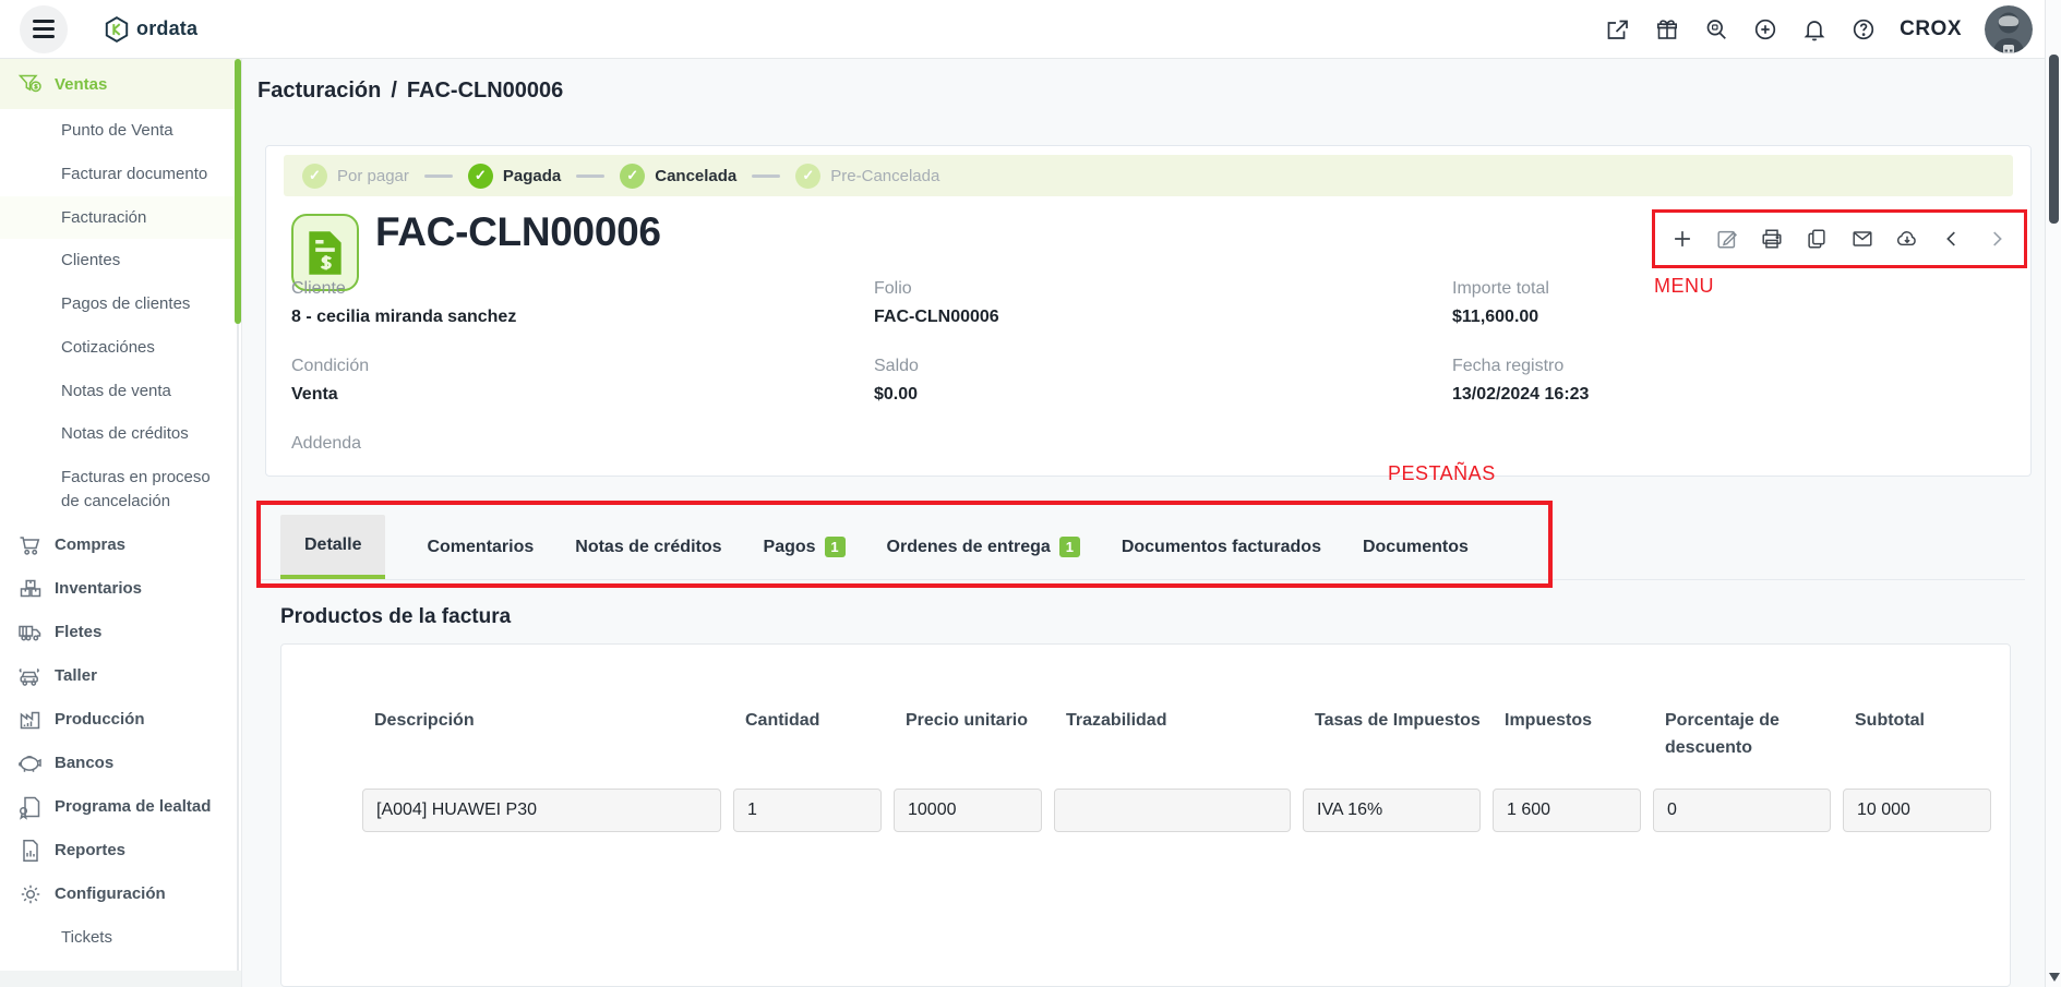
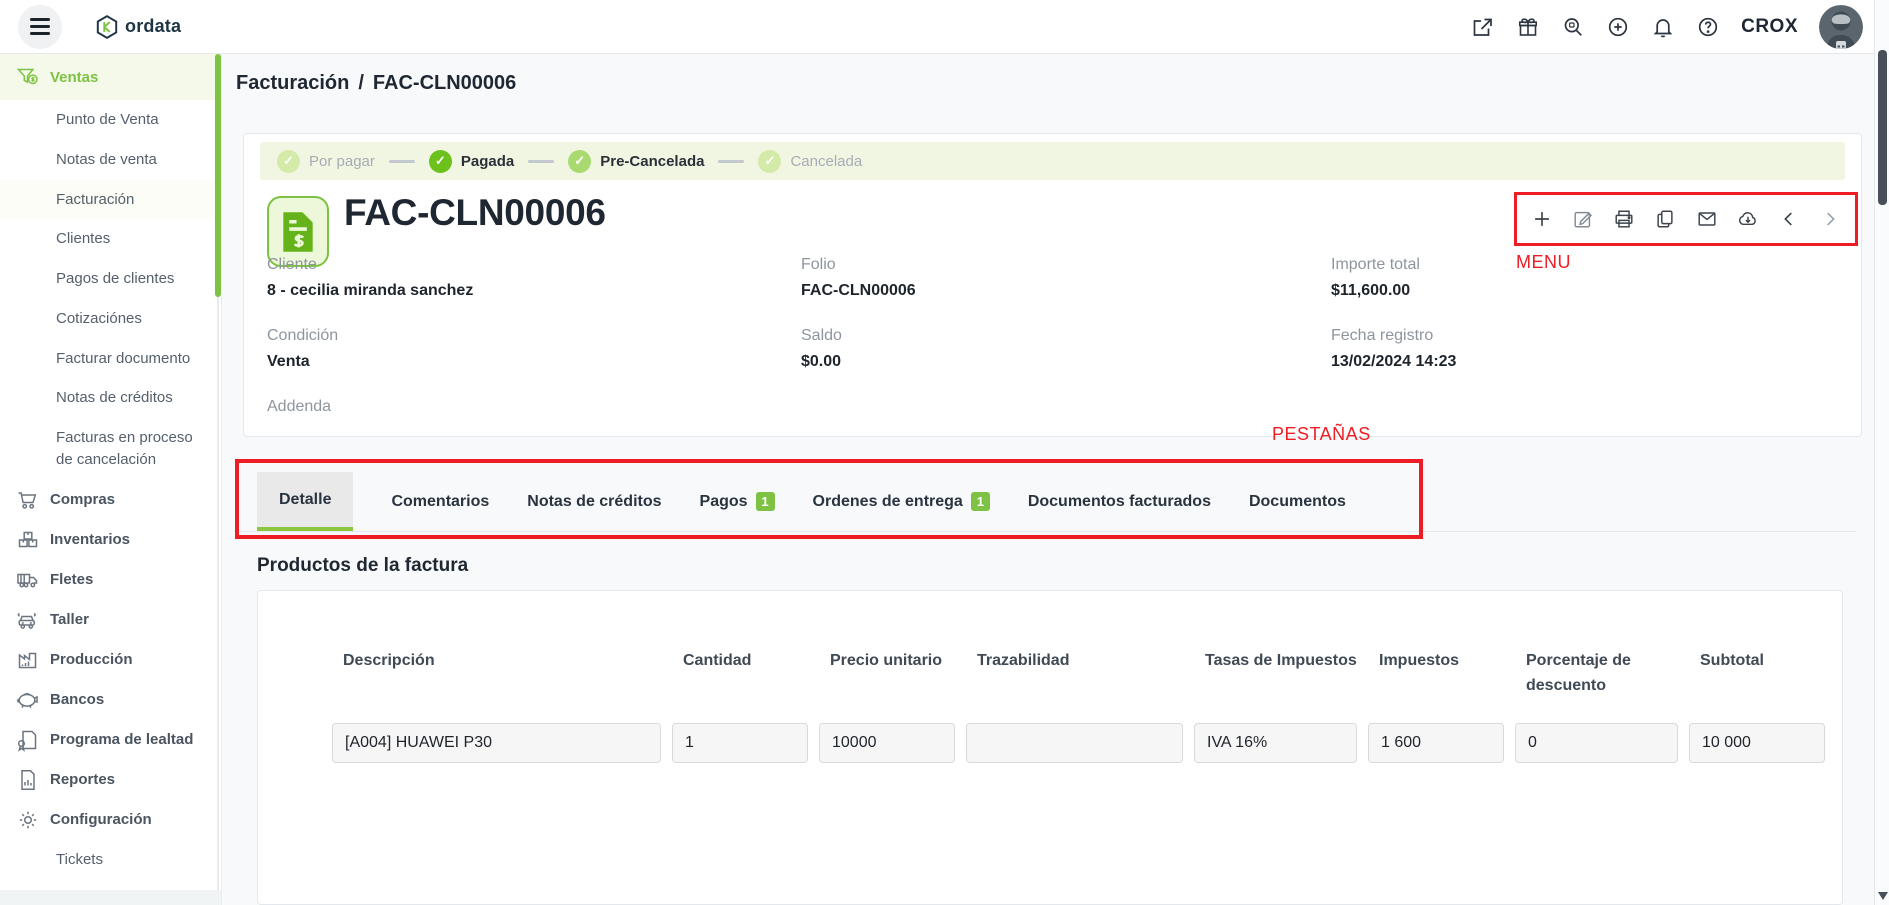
  ordata
  CROX
  Ventas
  Punto de Venta
- Facturar documento
+ Notas de venta
  Facturación
  Clientes
  Pagos de clientes
  Cotizaciónes
- Notas de venta
+ Facturar documento
  Notas de créditos
  Facturas en proceso de cancelación
  Compras
  Inventarios
  Fletes
  Taller
  Producción
  Bancos
  Programa de lealtad
  Reportes
  Configuración
  Tickets
  Facturación / FAC-CLN00006
  ✓
  Por pagar
  ✓
  Pagada
  ✓
- Cancelada
+ Pre-Cancelada
  ✓
- Pre-Cancelada
+ Cancelada
  FAC-CLN00006
  Cliente
  8 - cecilia miranda sanchez
  Condición
  Venta
  Addenda
  Folio
  FAC-CLN00006
  Saldo
  $0.00
  Importe total
  $11,600.00
  Fecha registro
- 13/02/2024 16:23
+ 13/02/2024 14:23
  MENU
  PESTAÑAS
  Detalle
  Comentarios
  Notas de créditos
  Pagos
  1
  Ordenes de entrega
  1
  Documentos facturados
  Documentos
  Productos de la factura
  Descripción
  [A004] HUAWEI P30
  Cantidad
  1
  Precio unitario
  10000
  Trazabilidad
  Tasas de Impuestos
  IVA 16%
  Impuestos
  1 600
  Porcentaje de descuento
  0
  Subtotal
  10 000
